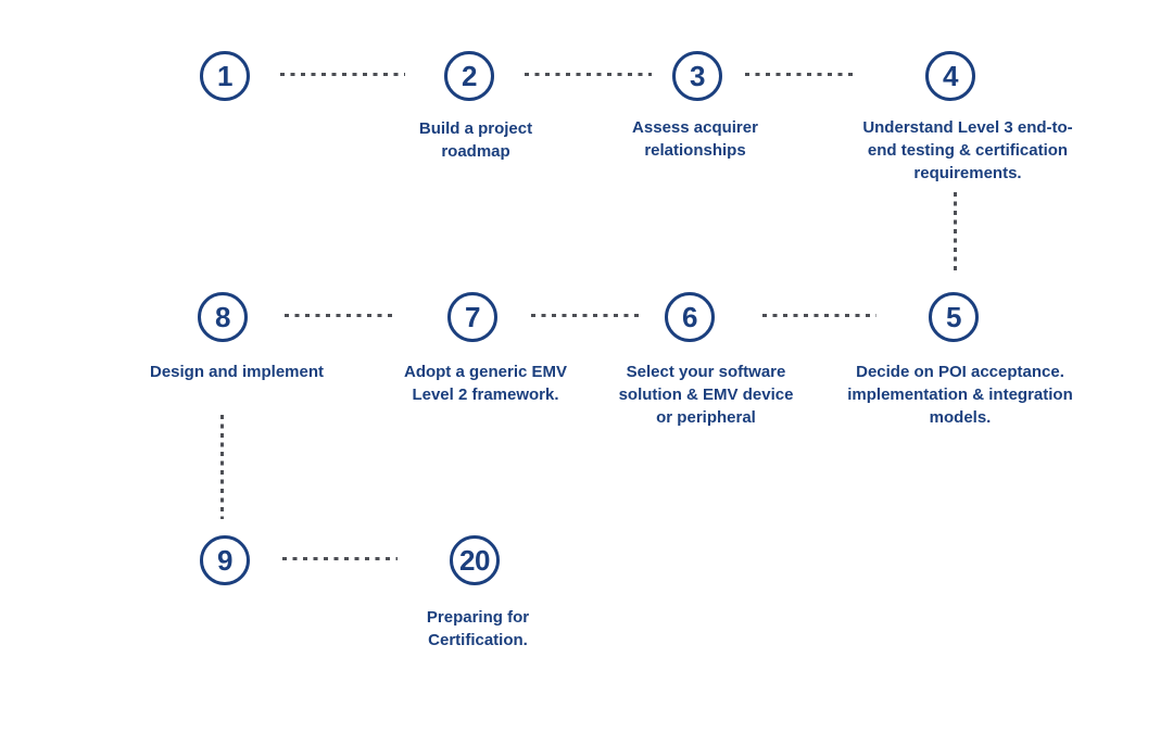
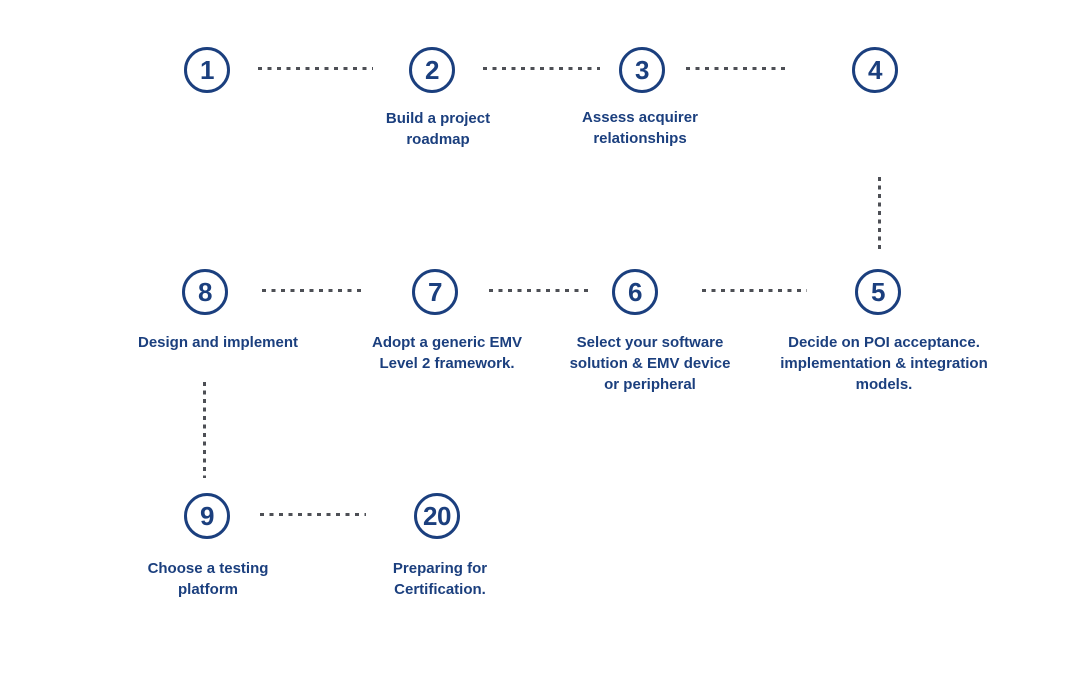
  1
  2
  3
  4
  Build a project
  roadmap
  Assess acquirer
  relationships
- Understand Level 3 end-to-
- end testing & certification
- requirements.
  8
  7
  6
  5
  Design and implement
  Adopt a generic EMV
  Level 2 framework.
  Select your software
  solution & EMV device
  or peripheral
  Decide on POI acceptance.
  implementation & integration
  models.
  9
  20
+ Choose a testing
+ platform
  Preparing for
  Certification.
